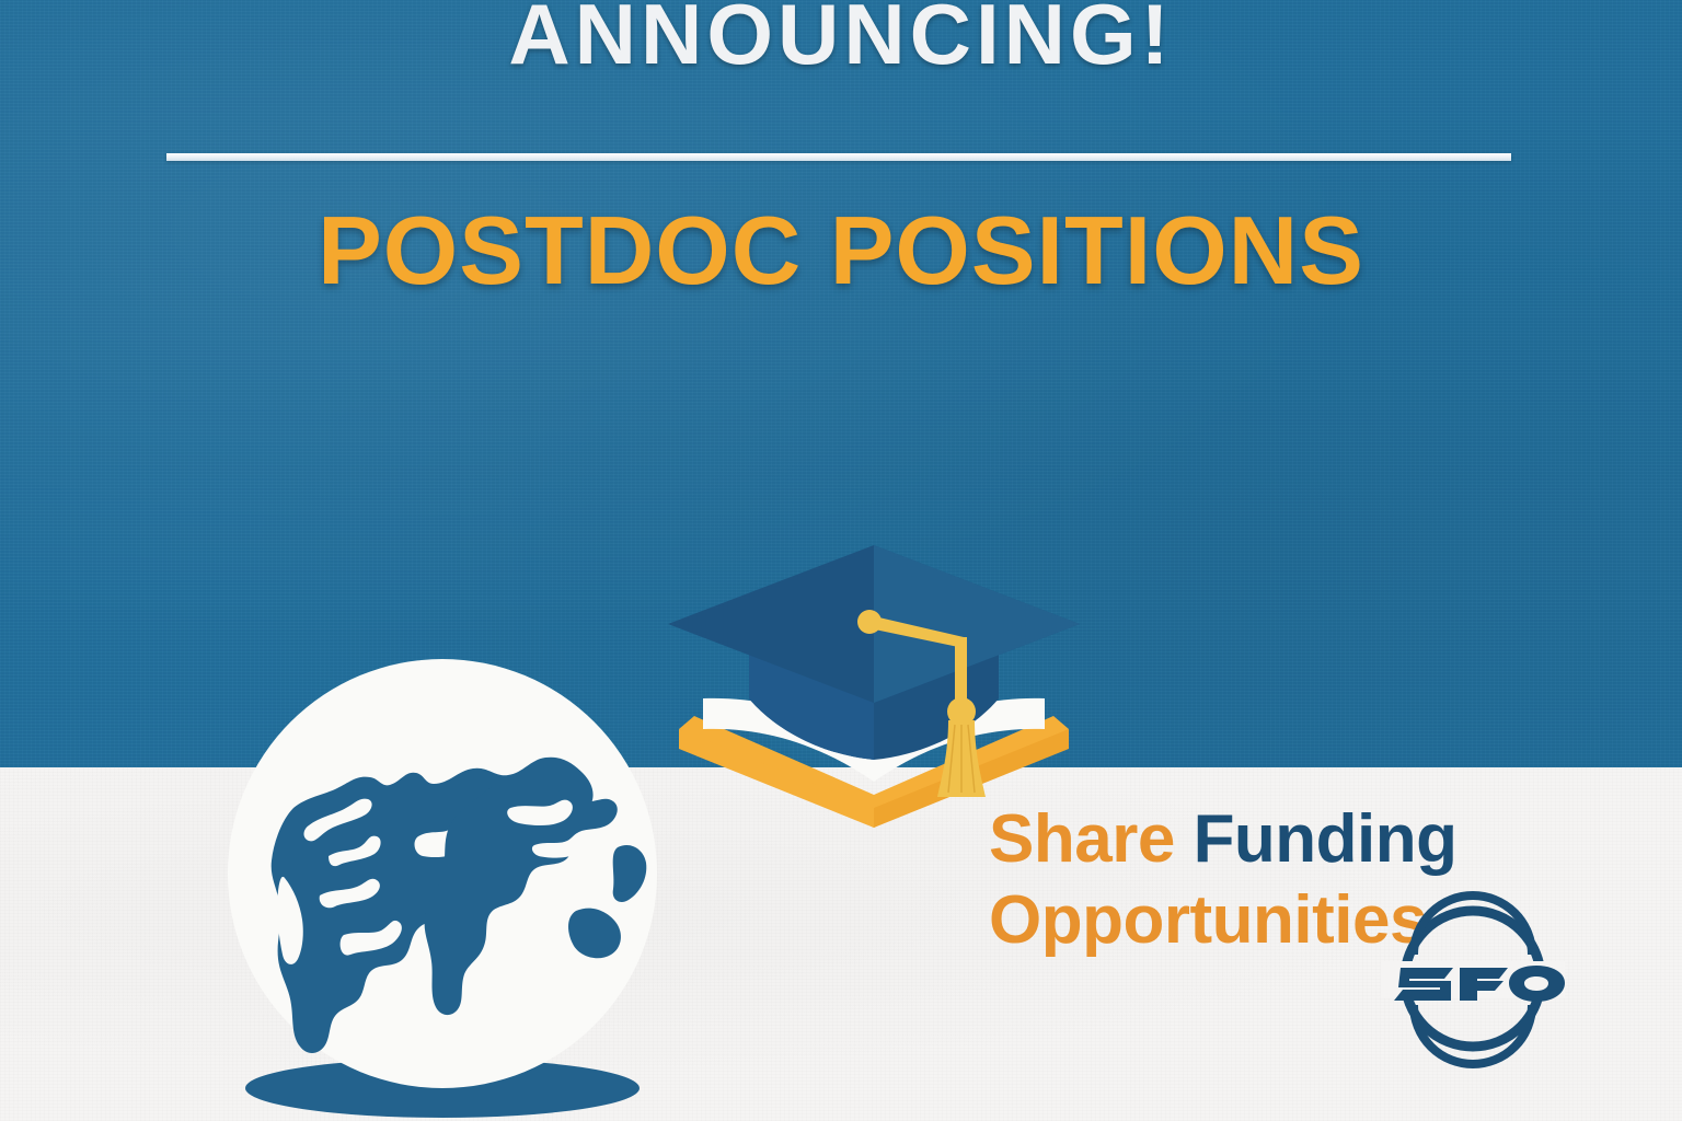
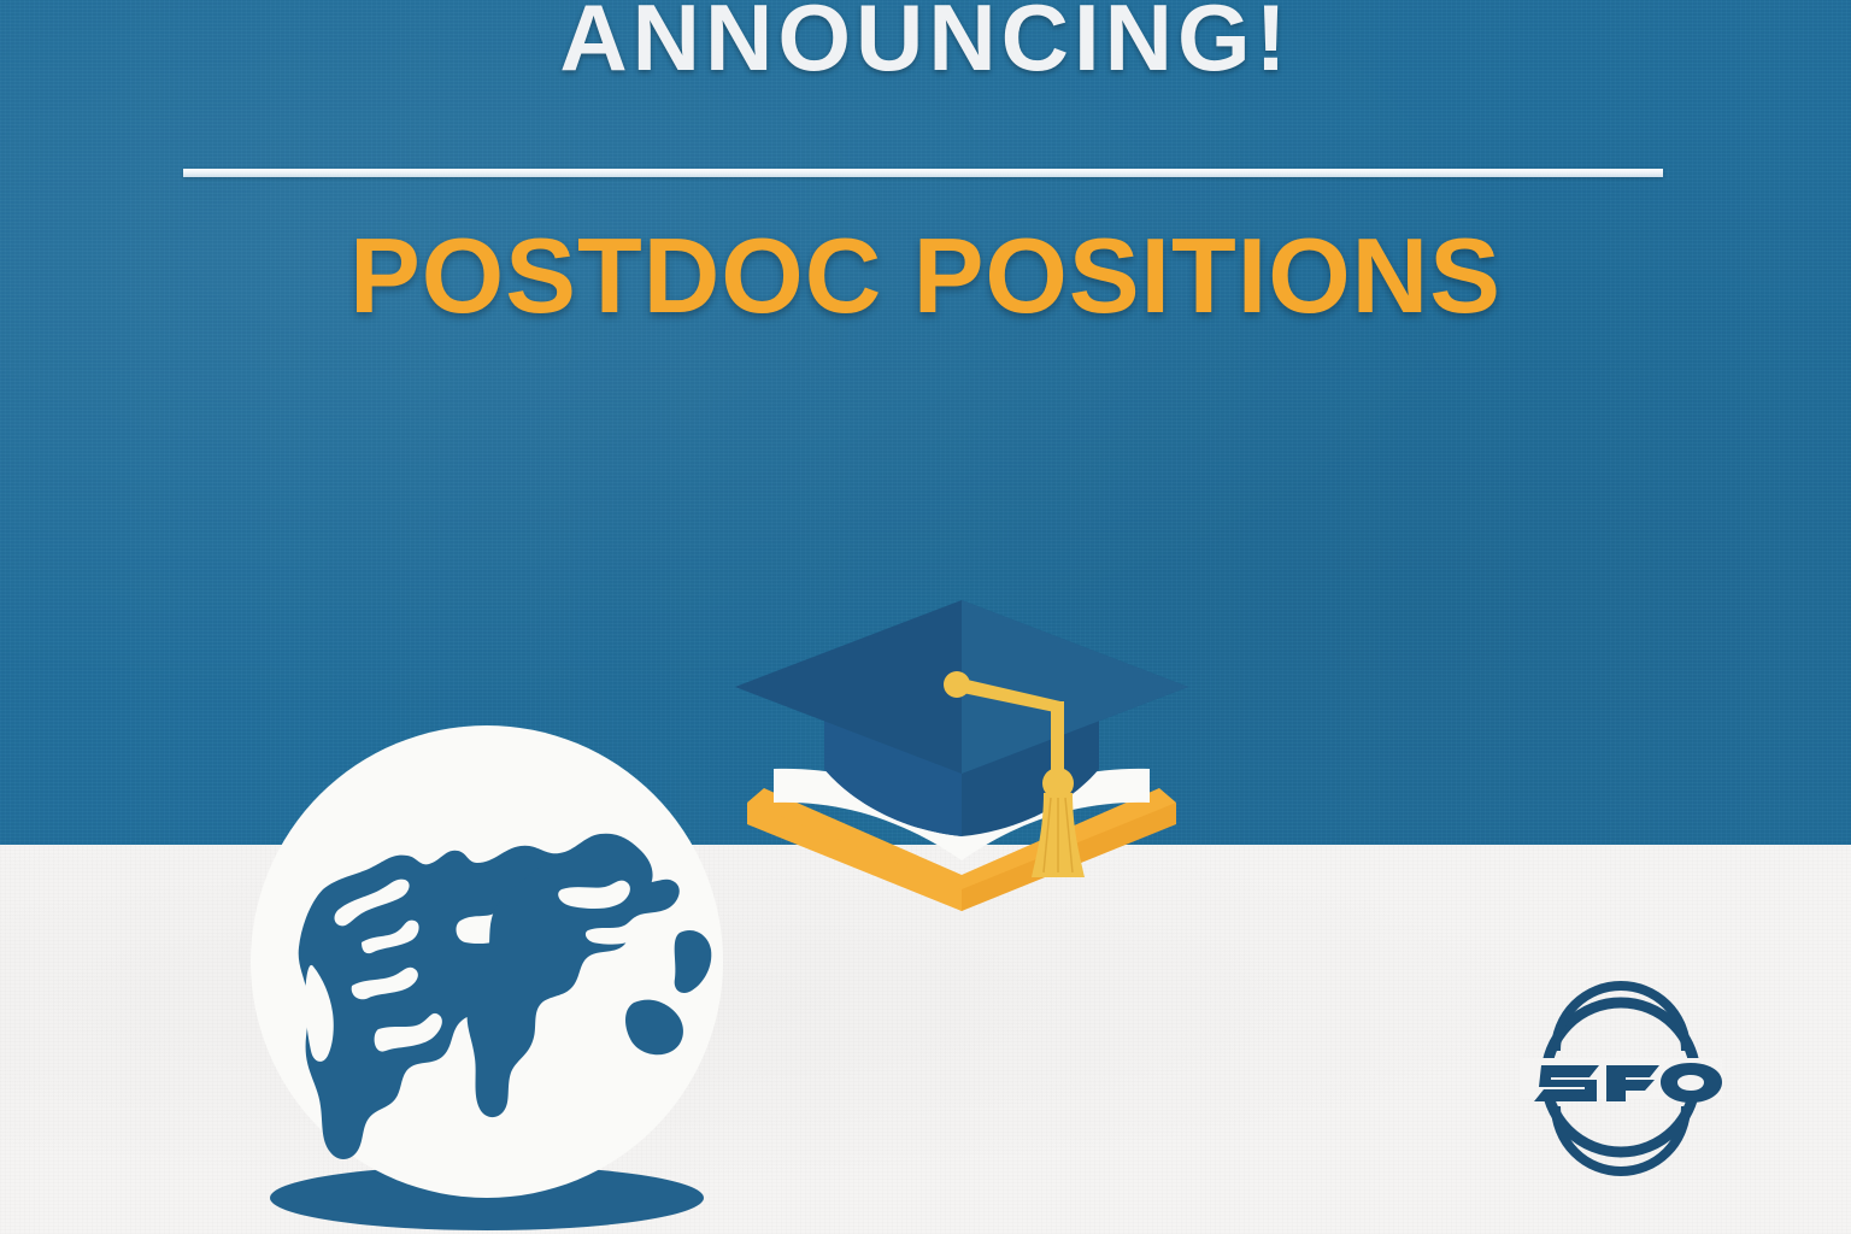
  ANNOUNCING!
  POSTDOC POSITIONS
- Share Funding
- Opportunities
